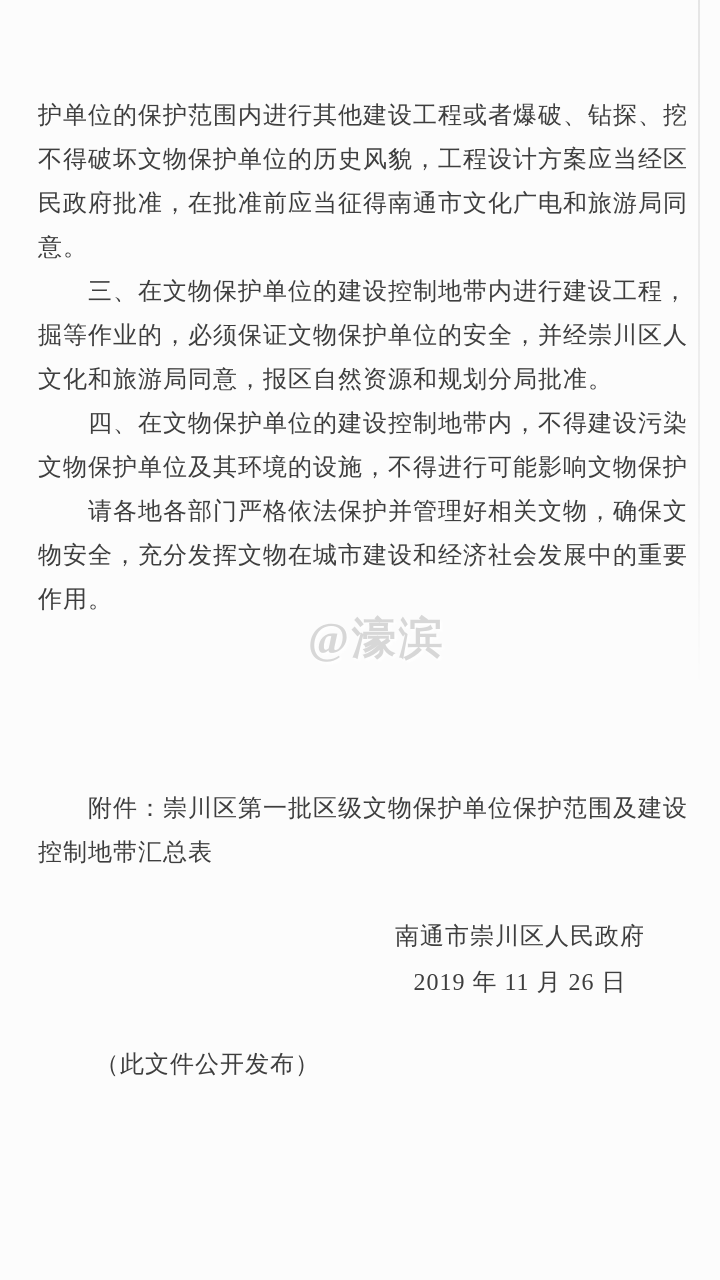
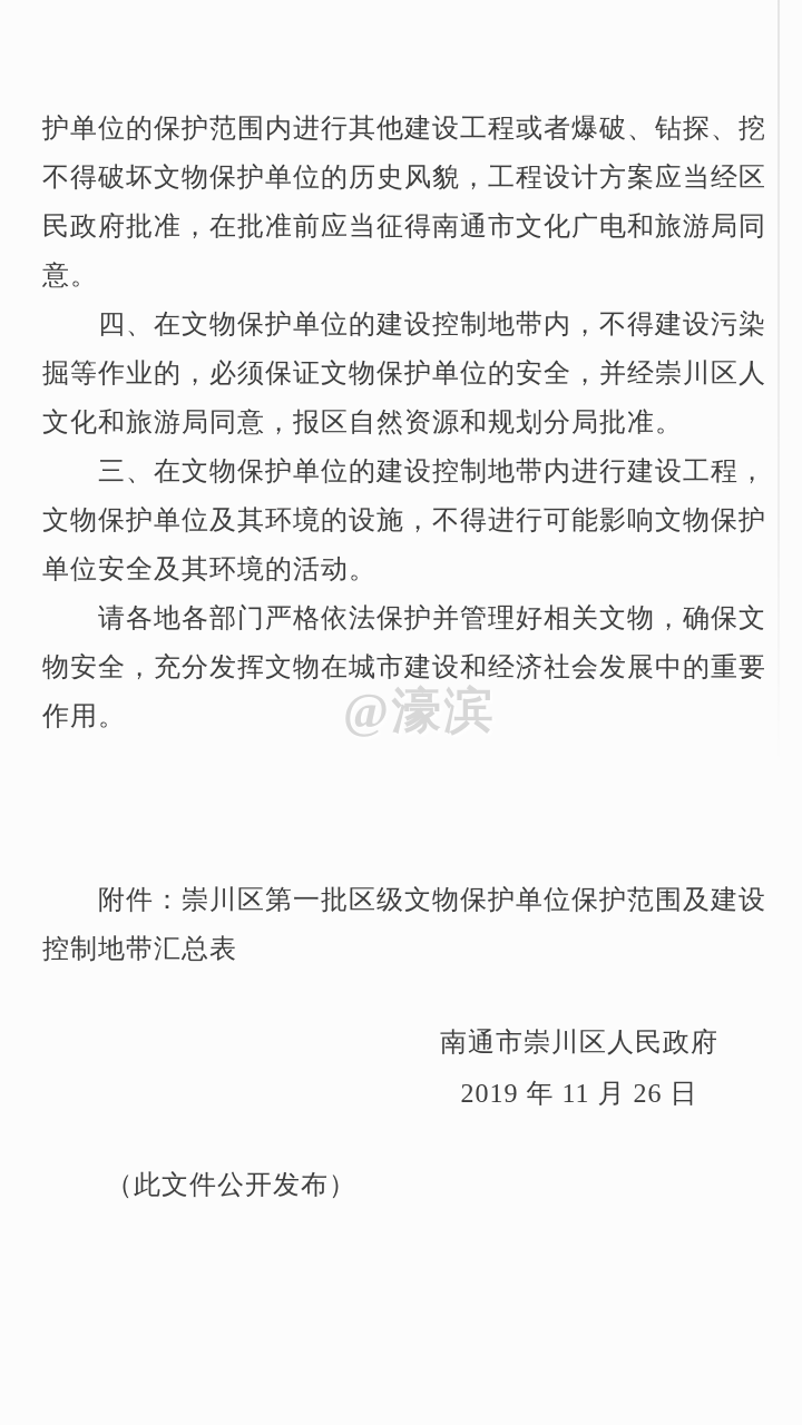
  护单位的保护范围内进行其他建设工程或者爆破、钻探、挖
  不得破坏文物保护单位的历史风貌，工程设计方案应当经区
  民政府批准，在批准前应当征得南通市文化广电和旅游局同
  意。
- 三、在文物保护单位的建设控制地带内进行建设工程，
+ 四、在文物保护单位的建设控制地带内，不得建设污染
  掘等作业的，必须保证文物保护单位的安全，并经崇川区人
  文化和旅游局同意，报区自然资源和规划分局批准。
- 四、在文物保护单位的建设控制地带内，不得建设污染
+ 三、在文物保护单位的建设控制地带内进行建设工程，
  文物保护单位及其环境的设施，不得进行可能影响文物保护
+ 单位安全及其环境的活动。
  请各地各部门严格依法保护并管理好相关文物，确保文
  物安全，充分发挥文物在城市建设和经济社会发展中的重要
  作用。
  @濠滨
  附件：崇川区第一批区级文物保护单位保护范围及建设
  控制地带汇总表
  南通市崇川区人民政府
  2019 年 11 月 26 日
  （此文件公开发布）
